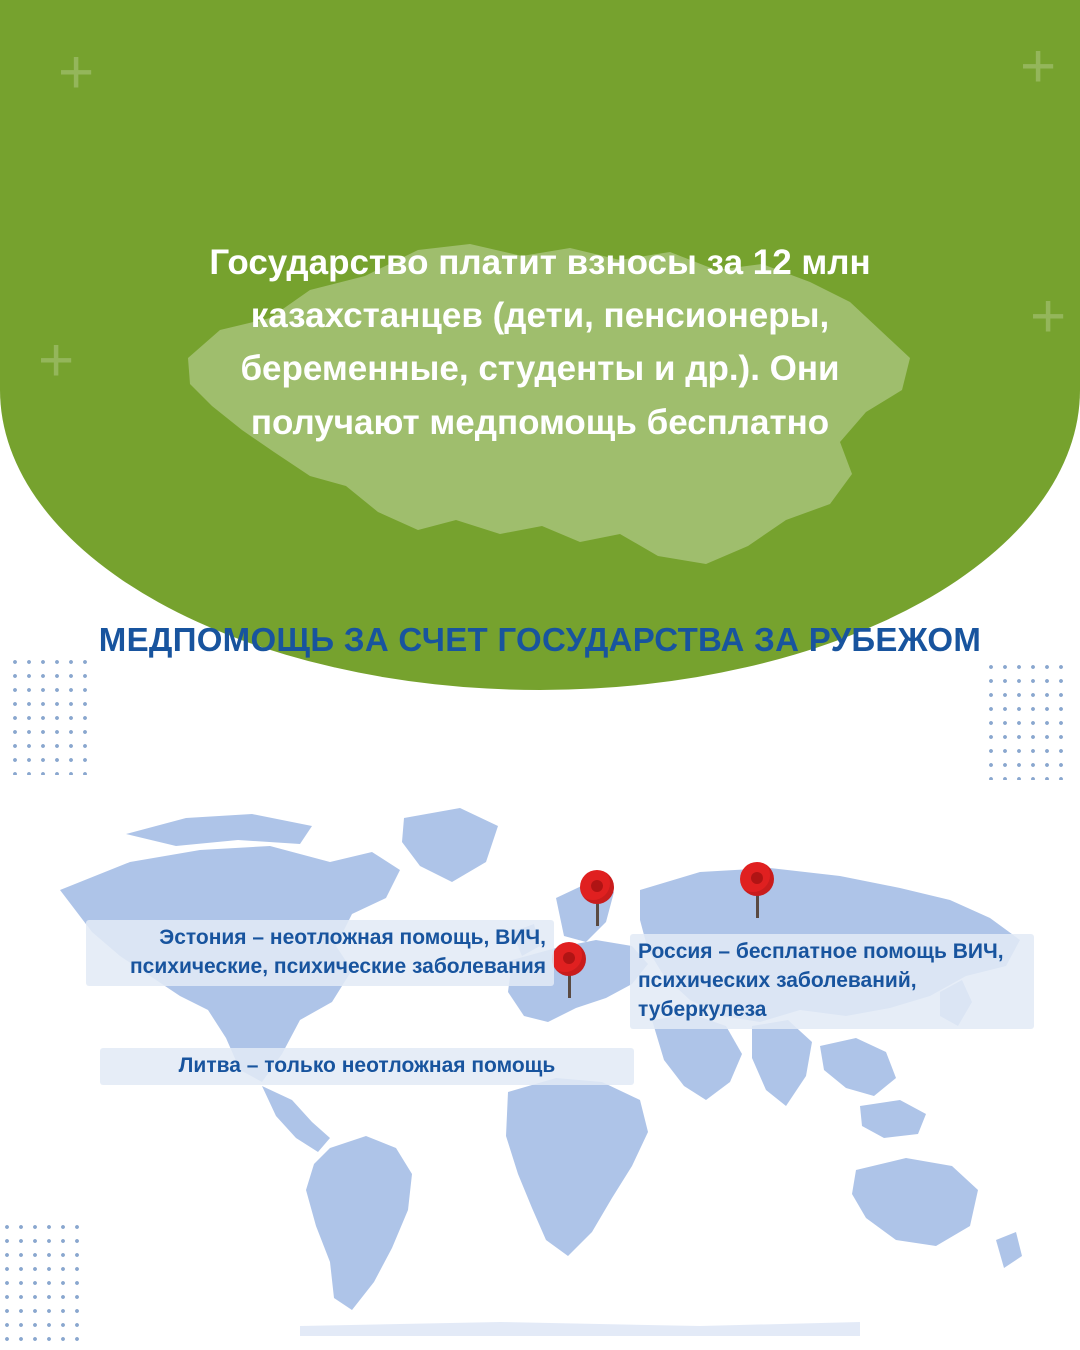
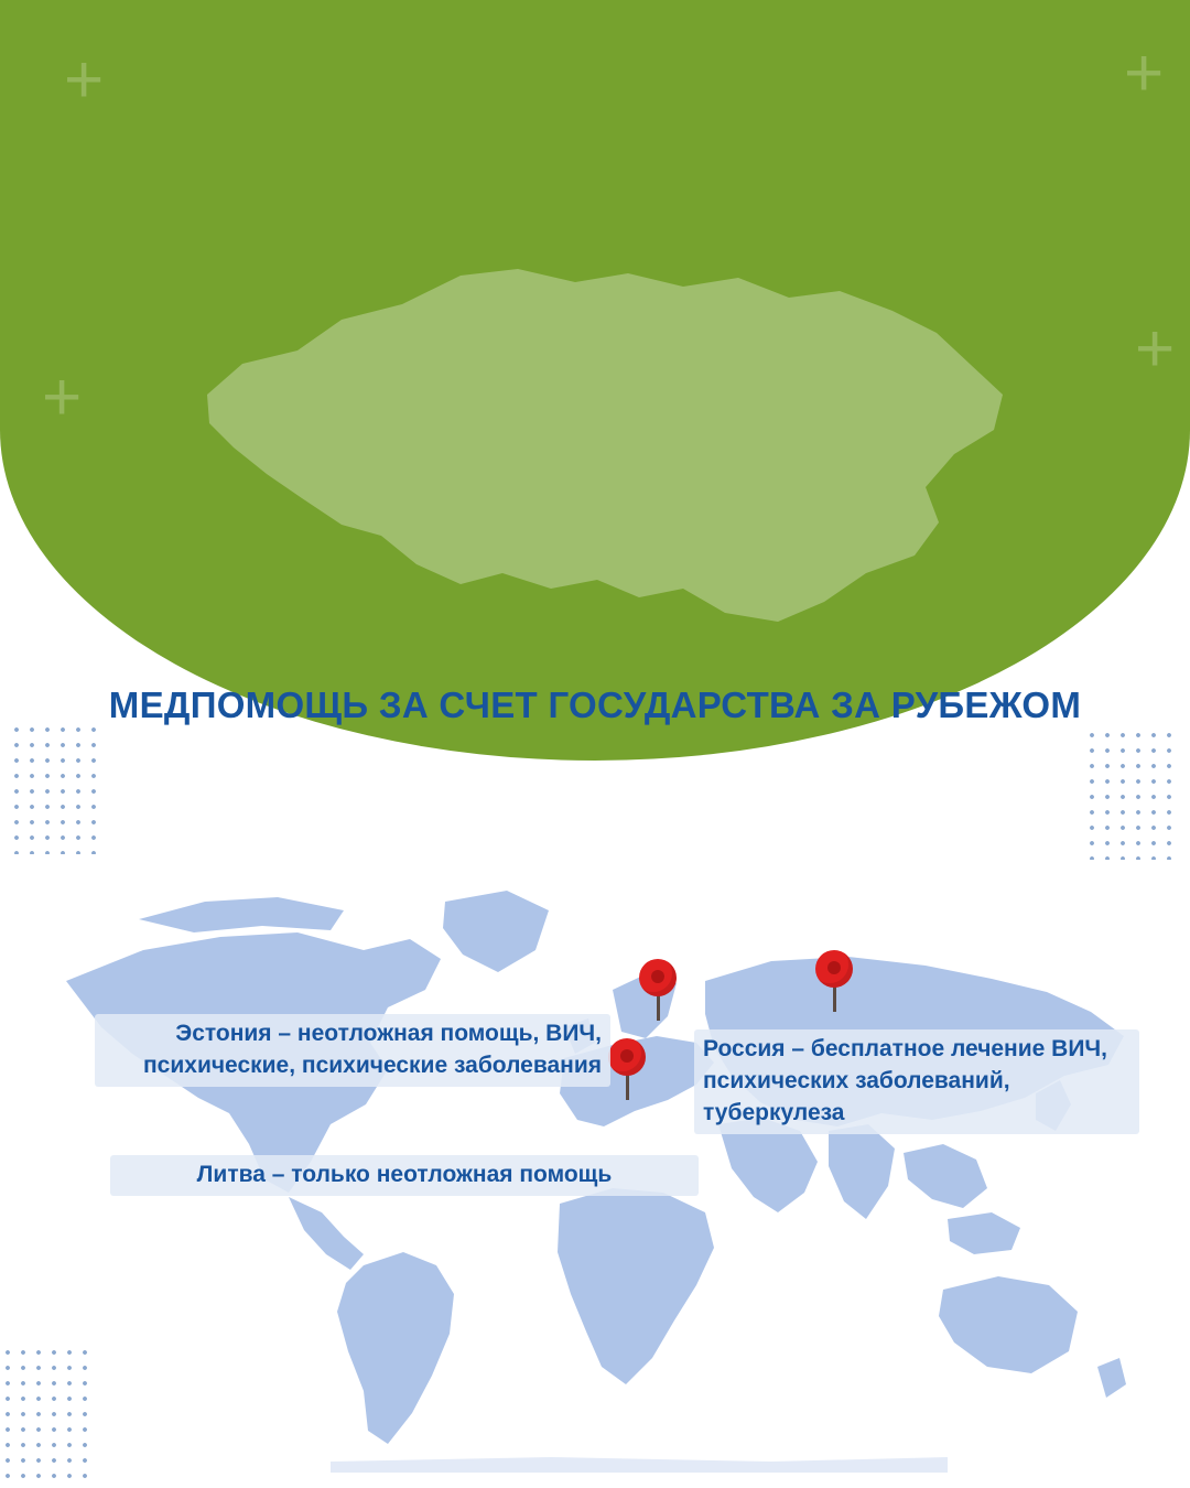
  +
  +
  +
  +
- Государство платит взносы за 12 млн казахстанцев (дети, пенсионеры, беременные, студенты и др.). Они получают медпомощь бесплатно
  МЕДПОМОЩЬ ЗА СЧЕТ ГОСУДАРСТВА ЗА РУБЕЖОМ
  Эстония – неотложная помощь, ВИЧ, психические, психические заболевания
  Литва – только неотложная помощь
- Россия – бесплатное помощь ВИЧ, психических заболеваний, туберкулеза
+ Россия – бесплатное лечение ВИЧ, психических заболеваний, туберкулеза
